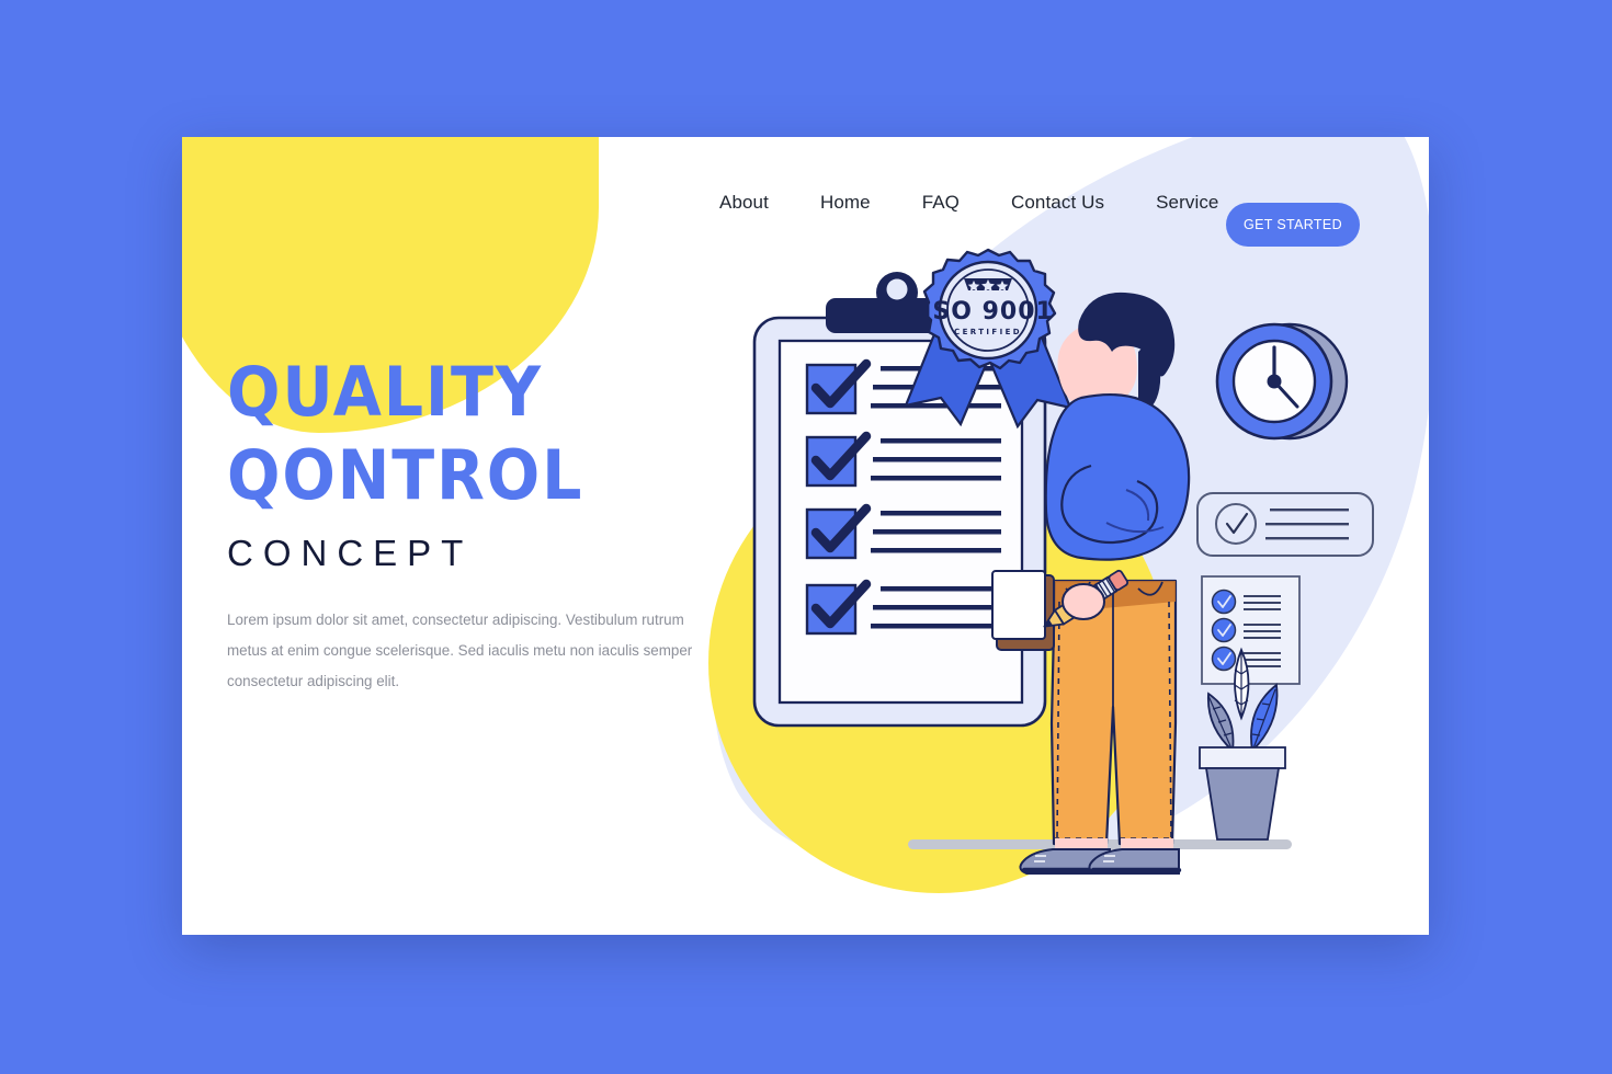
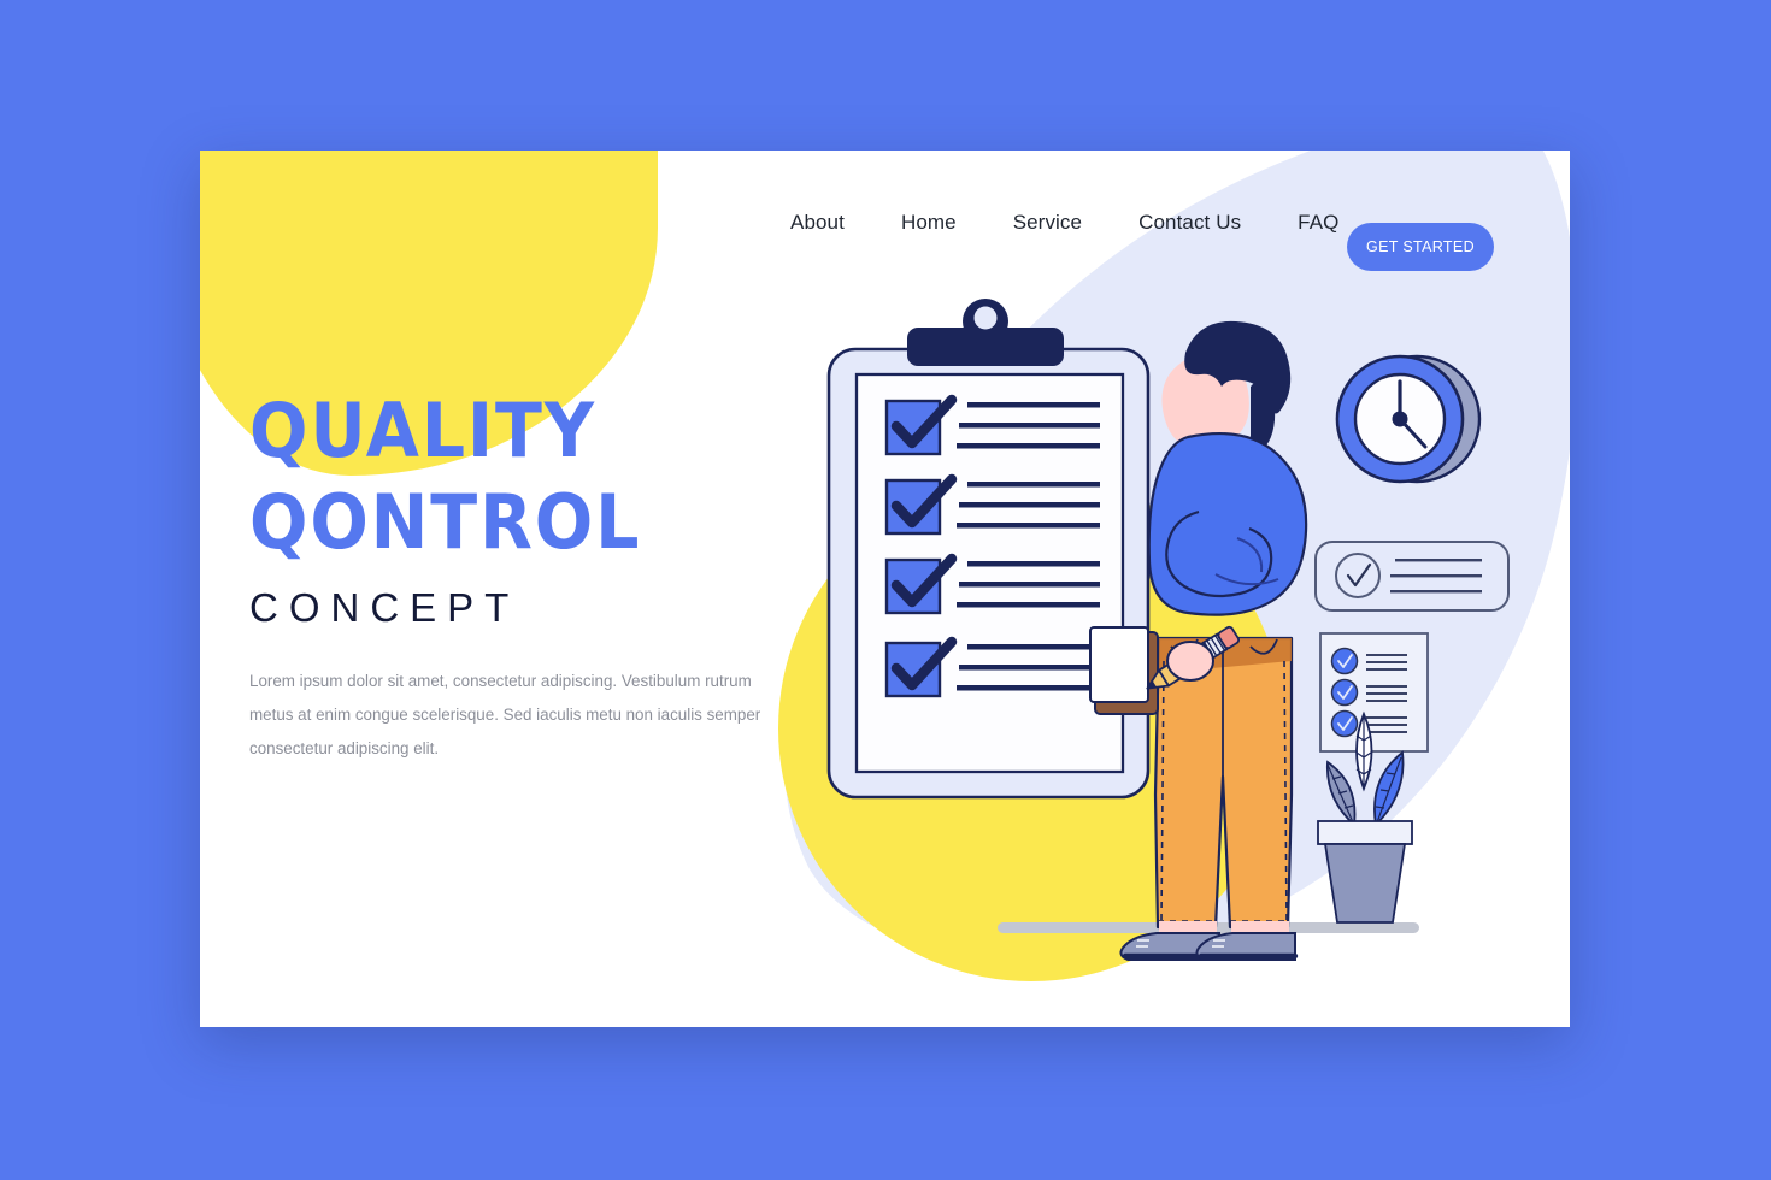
  About
  Home
- FAQ
+ Service
  Contact Us
- Service
+ FAQ
  GET STARTED
  QUALITY
  QONTROL
  CONCEPT
  Lorem ipsum dolor sit amet, consectetur adipiscing. Vestibulum rutrum metus at enim congue scelerisque. Sed iaculis metu non iaculis semper consectetur adipiscing elit.
- ISO 9001
- CERTIFIED
